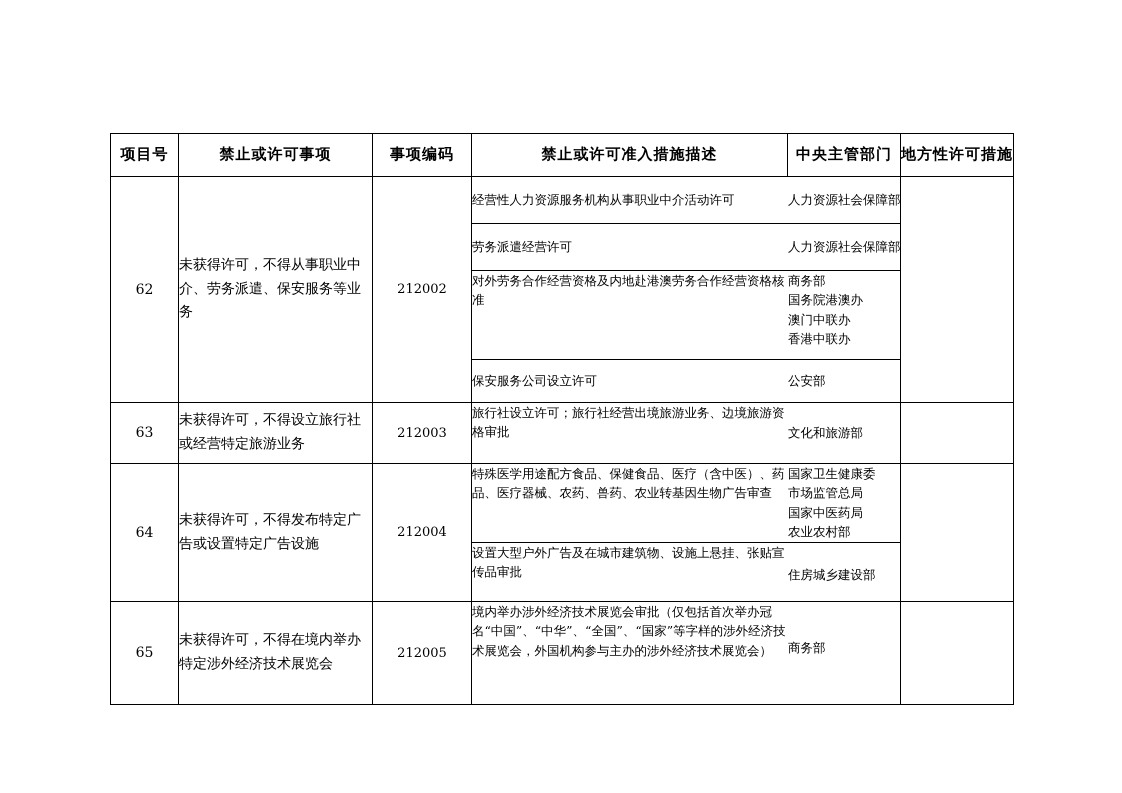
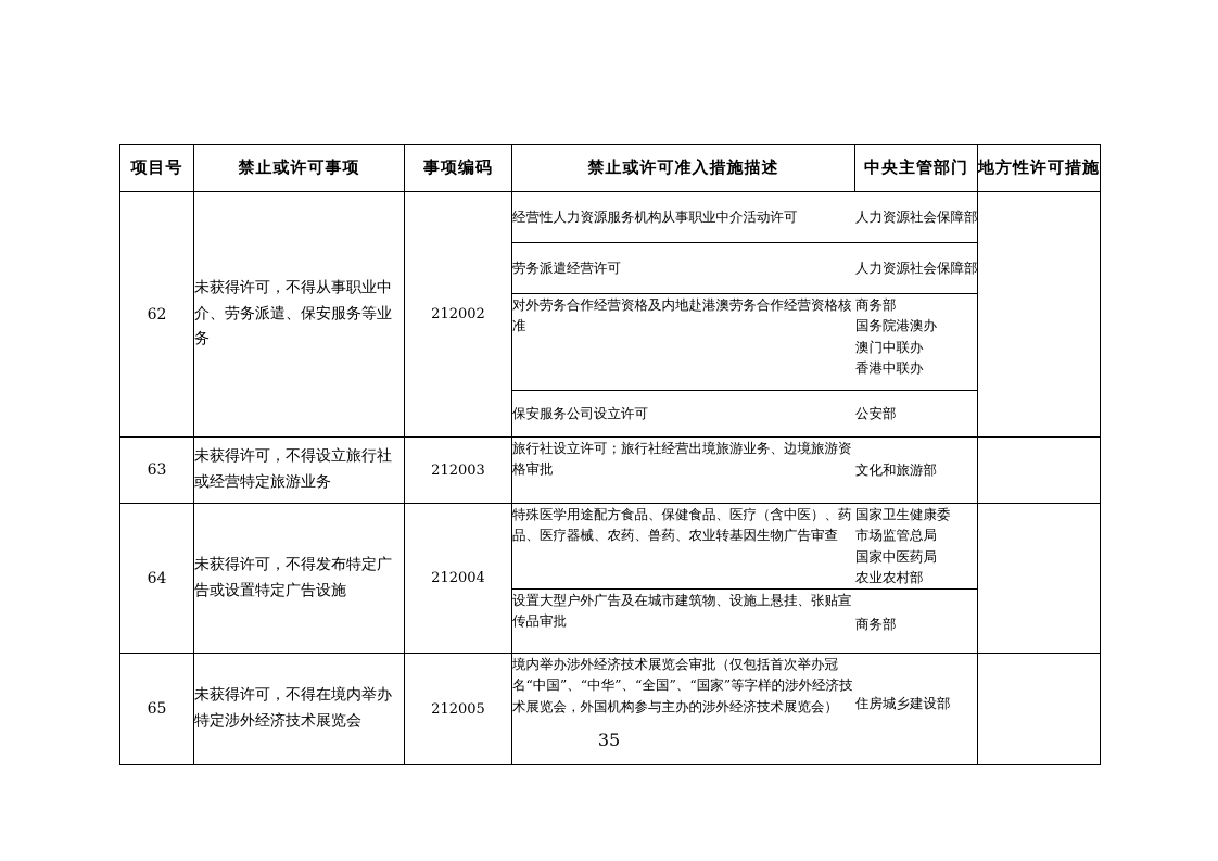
  项目号	禁止或许可事项	事项编码	禁止或许可准入措施描述	中央主管部门	地方性许可措施
  62	未获得许可，不得从事职业中介、劳务派遣、保安服务等业务	212002
  经营性人力资源服务机构从事职业中介活动许可	人力资源社会保障部
  劳务派遣经营许可	人力资源社会保障部
  对外劳务合作经营资格及内地赴港澳劳务合作经营资格核准	商务部 国务院港澳办 澳门中联办 香港中联办
  保安服务公司设立许可	公安部
  63	未获得许可，不得设立旅行社或经营特定旅游业务	212003
  旅行社设立许可；旅行社经营出境旅游业务、边境旅游资格审批	文化和旅游部
  64	未获得许可，不得发布特定广告或设置特定广告设施	212004
  特殊医学用途配方食品、保健食品、医疗（含中医）、药品、医疗器械、农药、兽药、农业转基因生物广告审查	国家卫生健康委 市场监管总局 国家中医药局 农业农村部
- 设置大型户外广告及在城市建筑物、设施上悬挂、张贴宣传品审批	住房城乡建设部
+ 设置大型户外广告及在城市建筑物、设施上悬挂、张贴宣传品审批	商务部
  65	未获得许可，不得在境内举办特定涉外经济技术展览会	212005
- 境内举办涉外经济技术展览会审批（仅包括首次举办冠名“中国”、“中华”、“全国”、“国家”等字样的涉外经济技术展览会，外国机构参与主办的涉外经济技术展览会）	商务部
+ 境内举办涉外经济技术展览会审批（仅包括首次举办冠名“中国”、“中华”、“全国”、“国家”等字样的涉外经济技术展览会，外国机构参与主办的涉外经济技术展览会）	住房城乡建设部
+ 35
